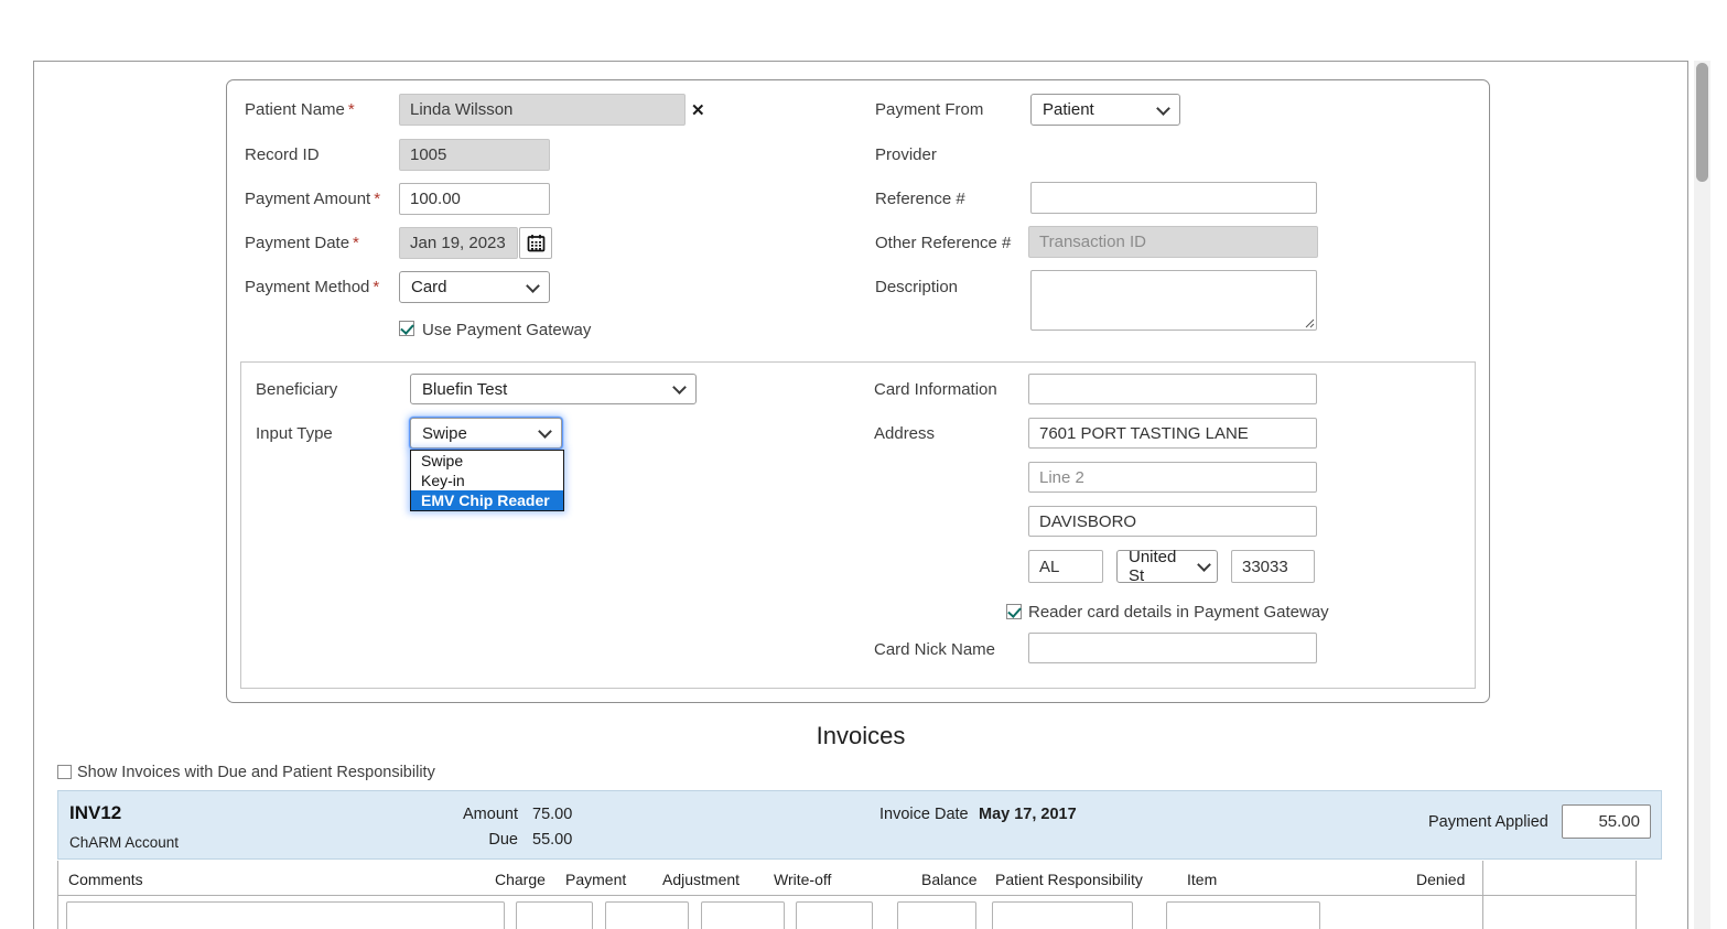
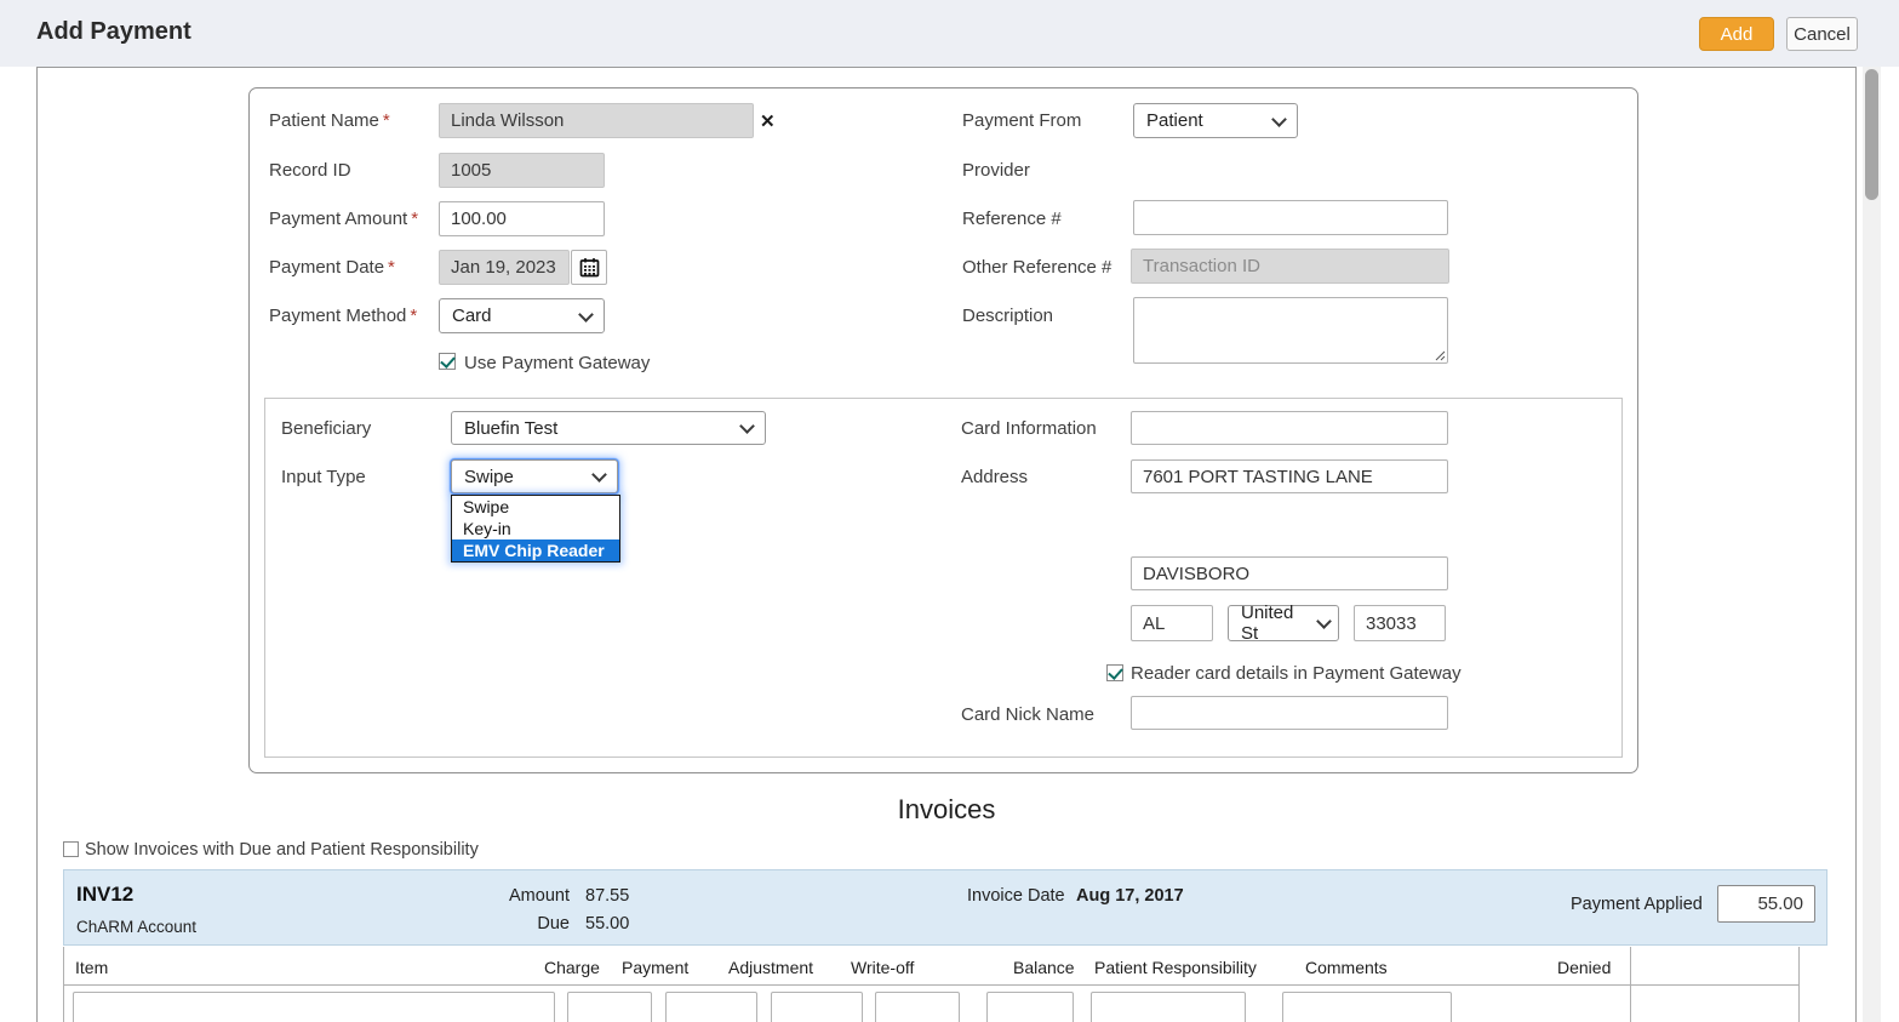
+ Add Payment
+ Add
+ Cancel
  Patient Name *
  Linda Wilsson
  ✕
  Record ID
  1005
  Payment Amount *
  100.00
  Payment Date *
  Jan 19, 2023
  Payment Method *
  Card
  Use Payment Gateway
  Payment From
  Patient
  Provider
  Reference #
  Other Reference #
  Transaction ID
  Description
  Beneficiary
  Bluefin Test
  Input Type
  Swipe
  Swipe
  Key-in
  EMV Chip Reader
  Card Information
  Address
  7601 PORT TASTING LANE
- Line 2
  DAVISBORO
  AL
  United St
  33033
  Reader card details in Payment Gateway
  Card Nick Name
  Invoices
  Show Invoices with Due and Patient Responsibility
  INV12
  ChARM Account
  Amount
- 75.00
+ 87.55
  Due
  55.00
  Invoice Date
- May 17, 2017
+ Aug 17, 2017
  Payment Applied
  55.00
- Comments
+ Item
  Charge
  Payment
  Adjustment
  Write-off
  Balance
  Patient Responsibility
- Item
+ Comments
  Denied
